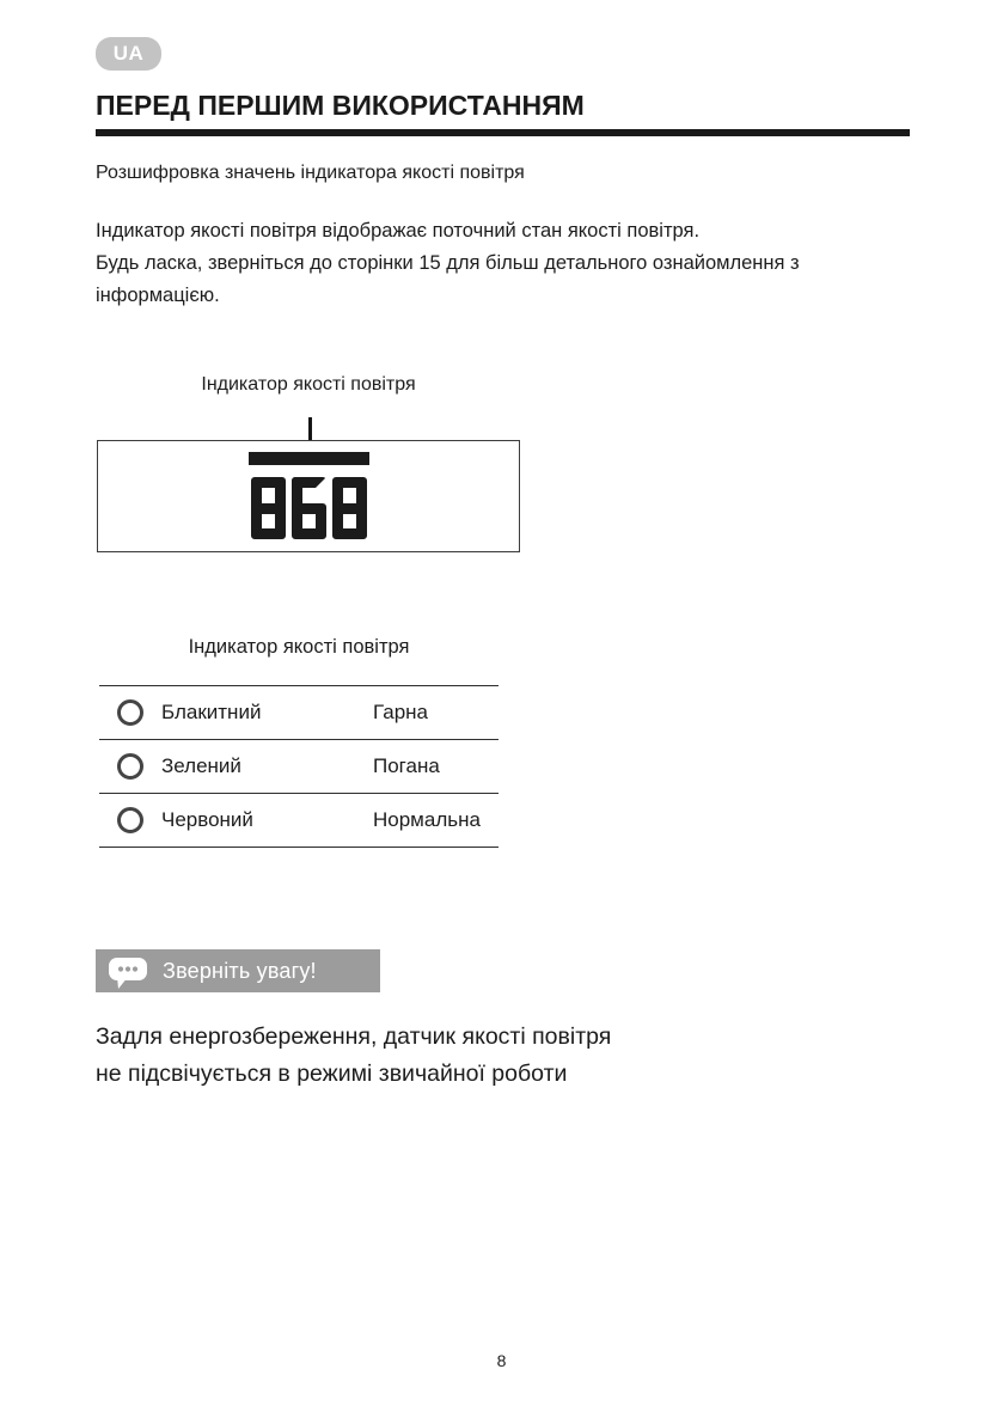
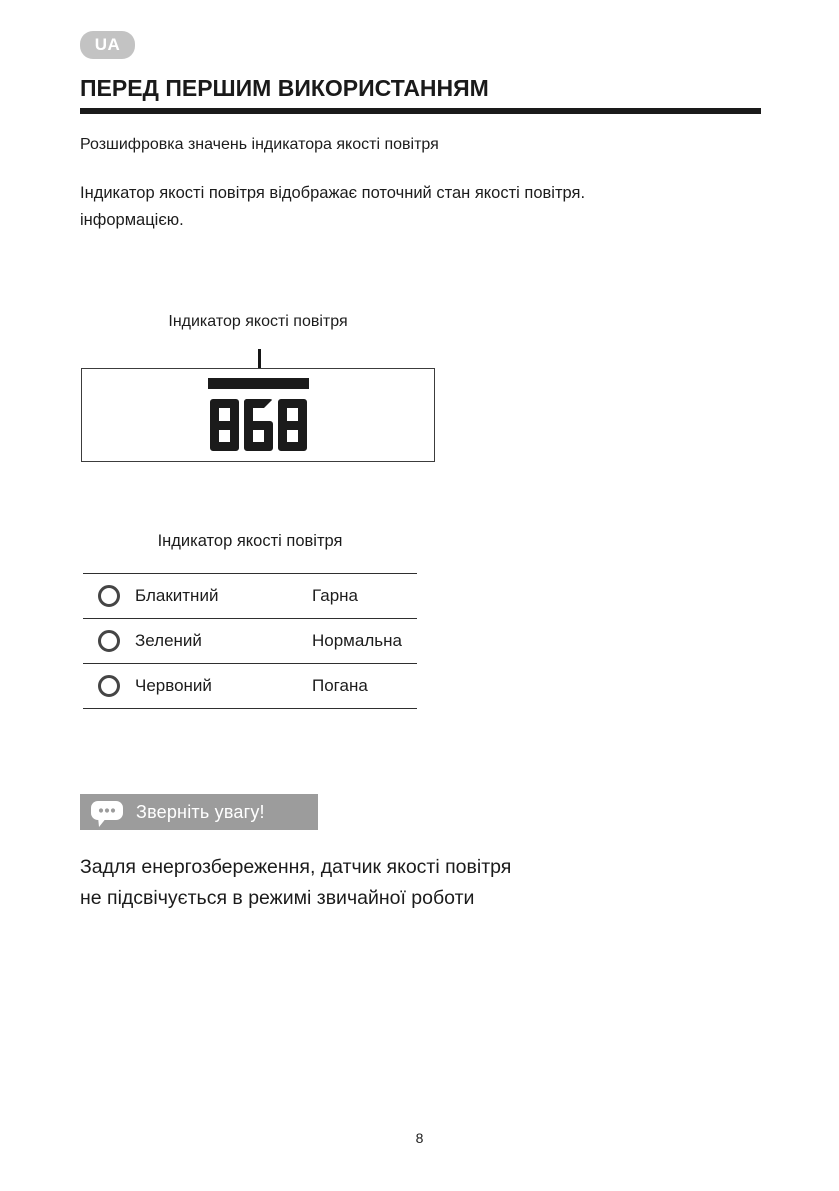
  UA
  ПЕРЕД ПЕРШИМ ВИКОРИСТАННЯМ
  Розшифровка значень індикатора якості повітря
  Індикатор якості повітря відображає поточний стан якості повітря.
- Будь ласка, зверніться до сторінки 15 для більш детального ознайомлення з
  інформацією.
  Індикатор якості повітря
  Індикатор якості повітря
  Блакитний
  Гарна
  Зелений
- Погана
+ Нормальна
  Червоний
- Нормальна
+ Погана
  Зверніть увагу!
  Задля енергозбереження, датчик якості повітря
  не підсвічується в режимі звичайної роботи
  8
